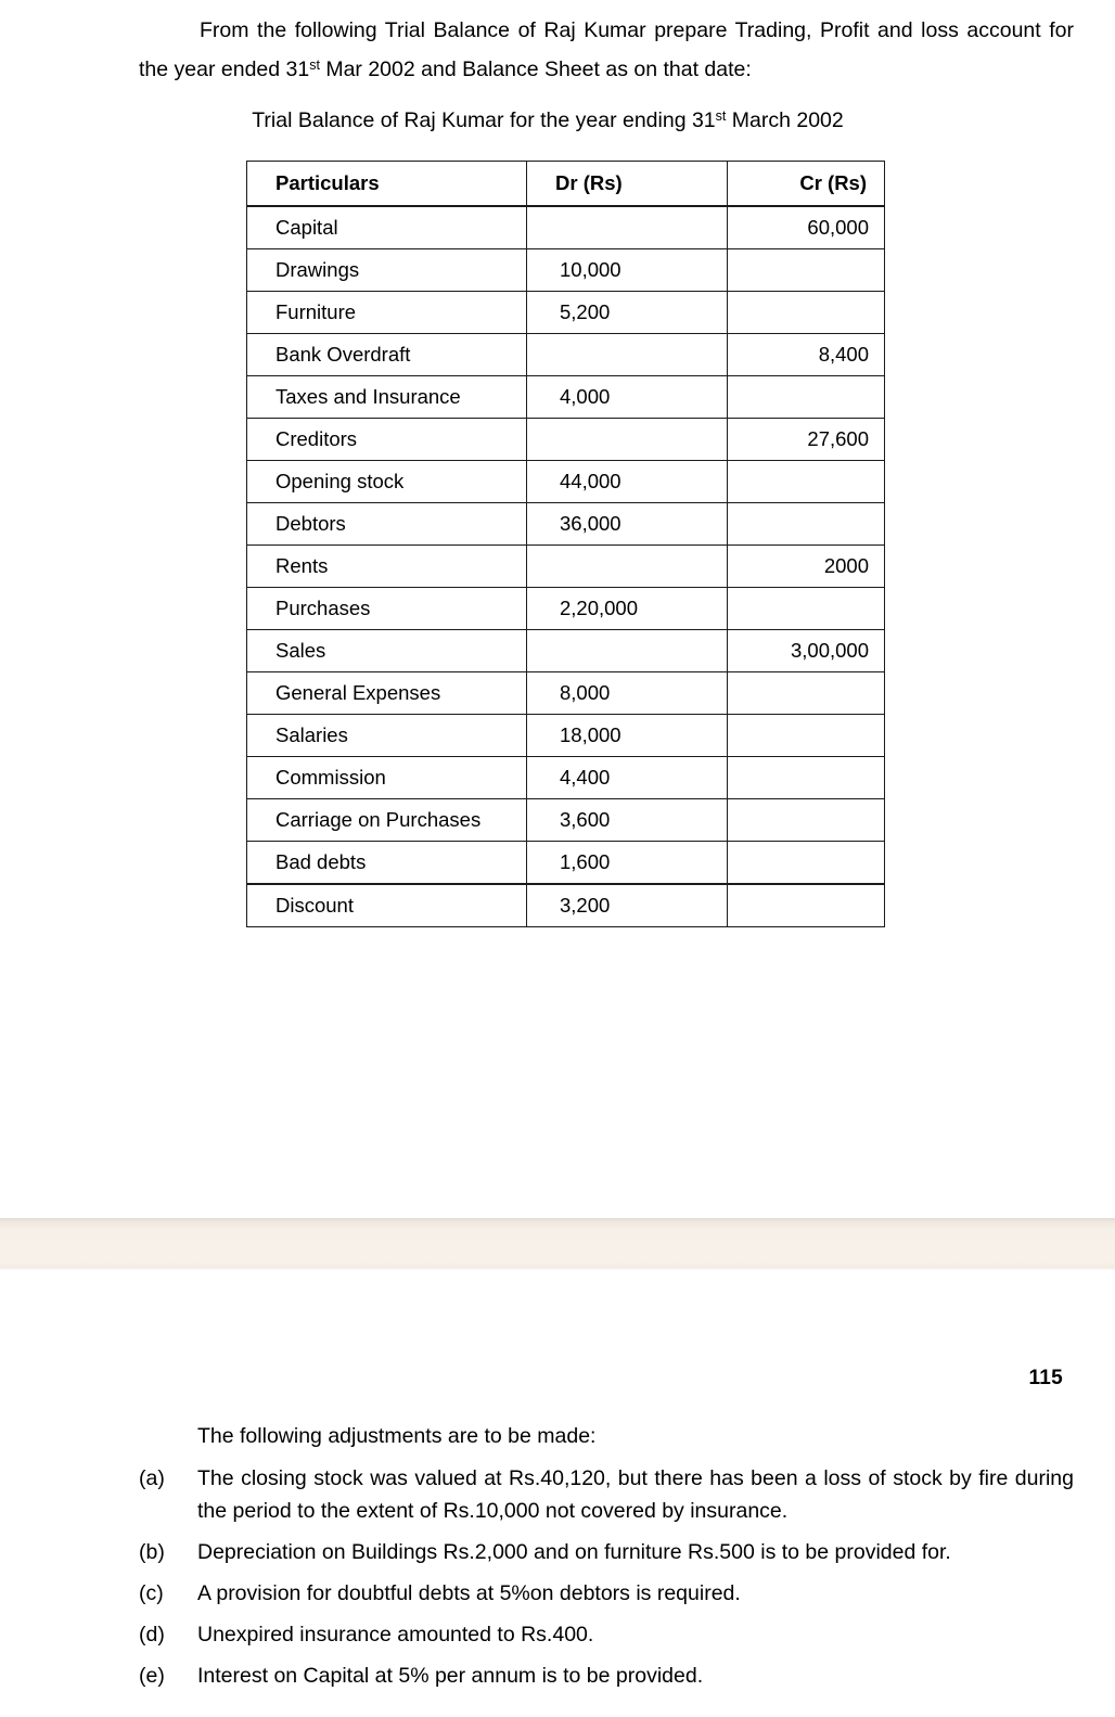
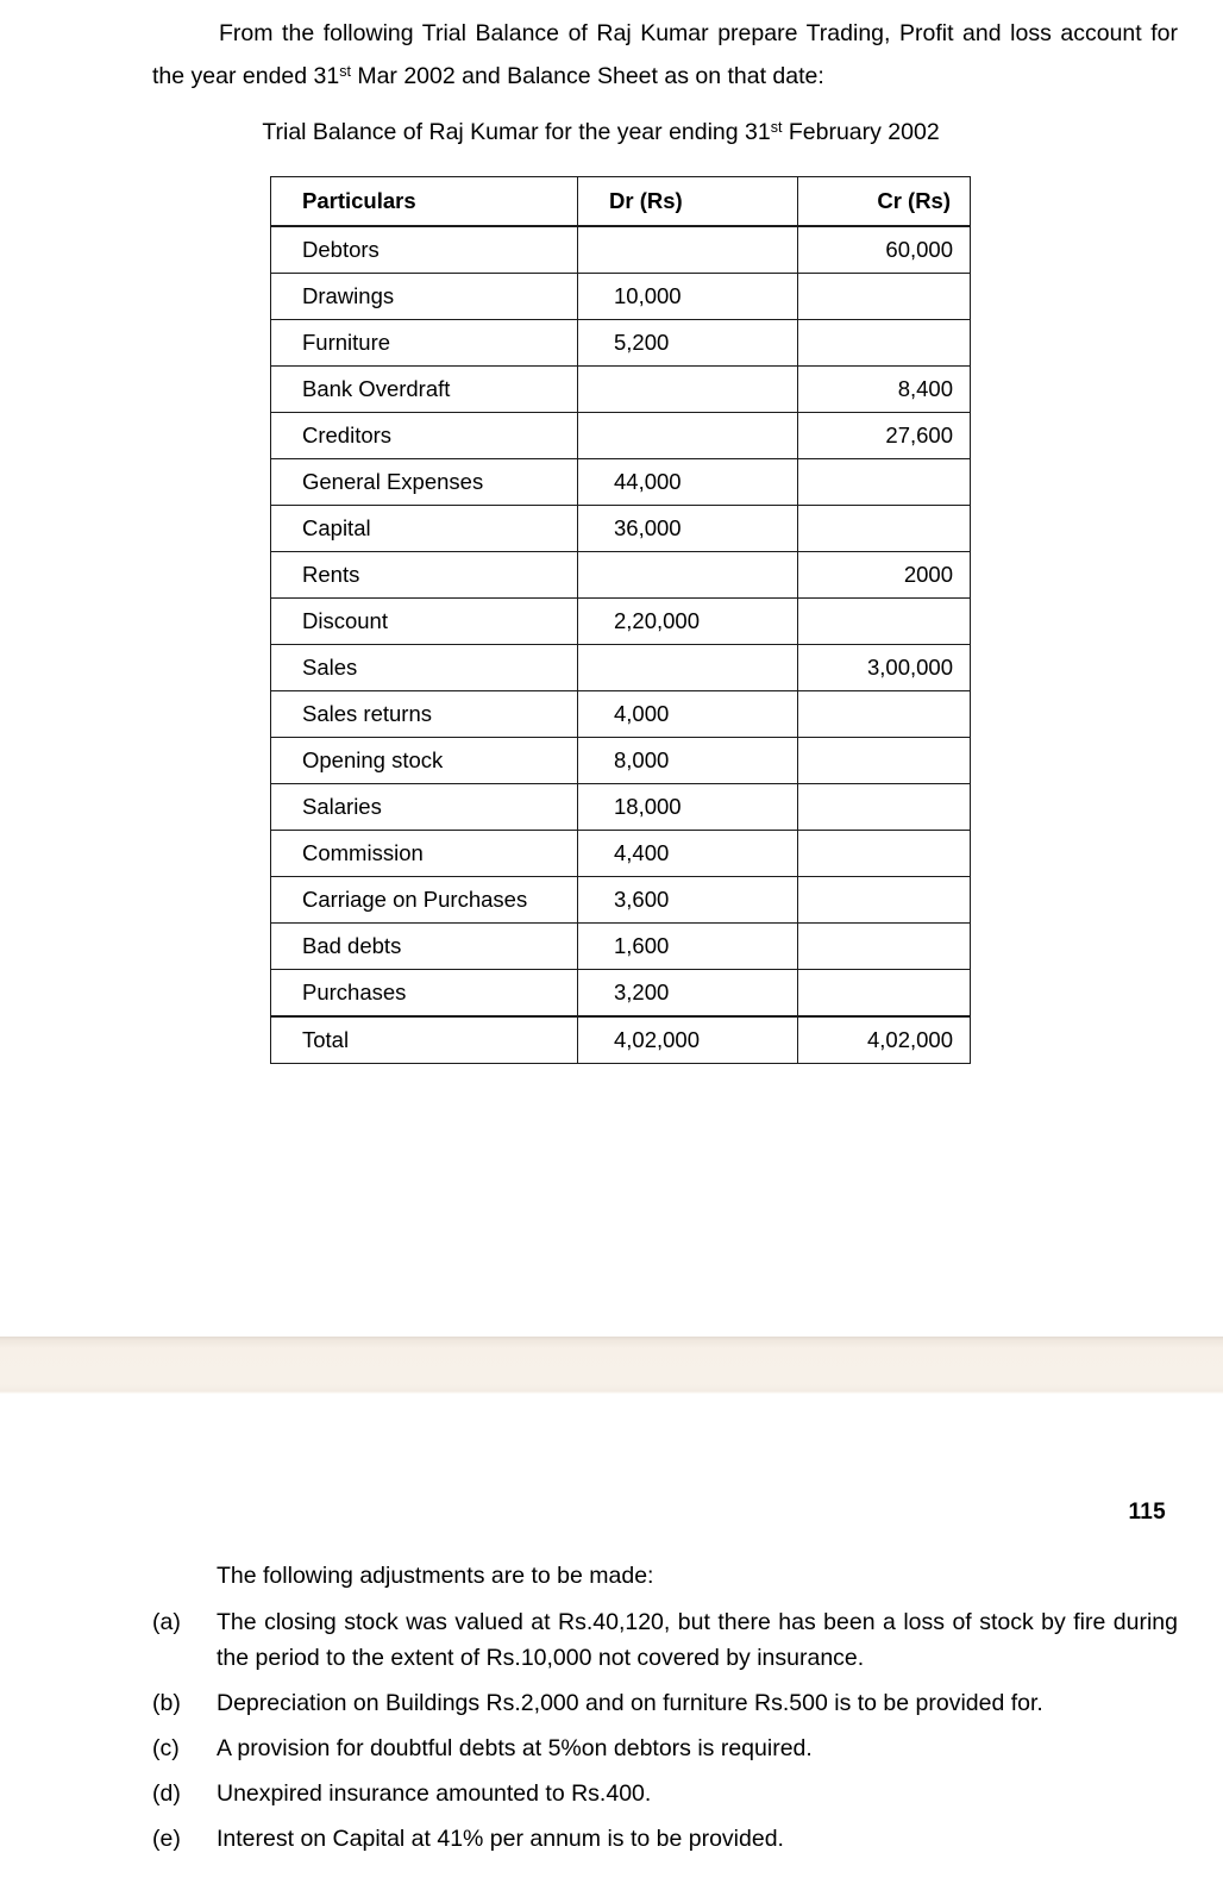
  From the following Trial Balance of Raj Kumar prepare Trading, Profit and loss account for the year ended 31st Mar 2002 and Balance Sheet as on that date:
- Trial Balance of Raj Kumar for the year ending 31st March 2002
+ Trial Balance of Raj Kumar for the year ending 31st February 2002
  Particulars	Dr (Rs)	Cr (Rs)
- Capital		60,000
+ Debtors		60,000
  Drawings	10,000
  Furniture	5,200
  Bank Overdraft		8,400
- Taxes and Insurance	4,000
  Creditors		27,600
- Opening stock	44,000
+ General Expenses	44,000
- Debtors	36,000
+ Capital	36,000
  Rents		2000
- Purchases	2,20,000
+ Discount	2,20,000
  Sales		3,00,000
+ Sales returns	4,000
- General Expenses	8,000
+ Opening stock	8,000
  Salaries	18,000
  Commission	4,400
  Carriage on Purchases	3,600
  Bad debts	1,600
- Discount	3,200
+ Purchases	3,200
+ Total	4,02,000	4,02,000
  115
  The following adjustments are to be made:
  (a)
  The closing stock was valued at Rs.40,120, but there has been a loss of stock by fire during the period to the extent of Rs.10,000 not covered by insurance.
  (b)
  Depreciation on Buildings Rs.2,000 and on furniture Rs.500 is to be provided for.
  (c)
  A provision for doubtful debts at 5%on debtors is required.
  (d)
  Unexpired insurance amounted to Rs.400.
  (e)
- Interest on Capital at 5% per annum is to be provided.
+ Interest on Capital at 41% per annum is to be provided.
